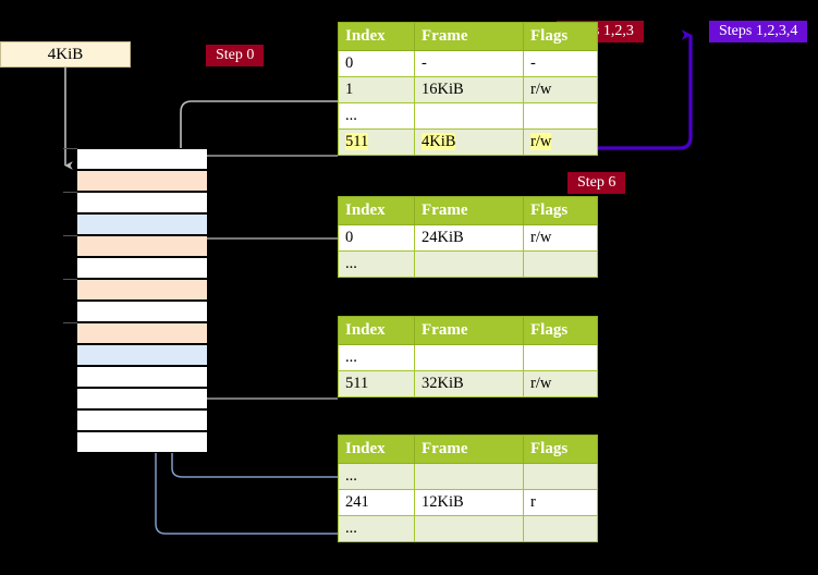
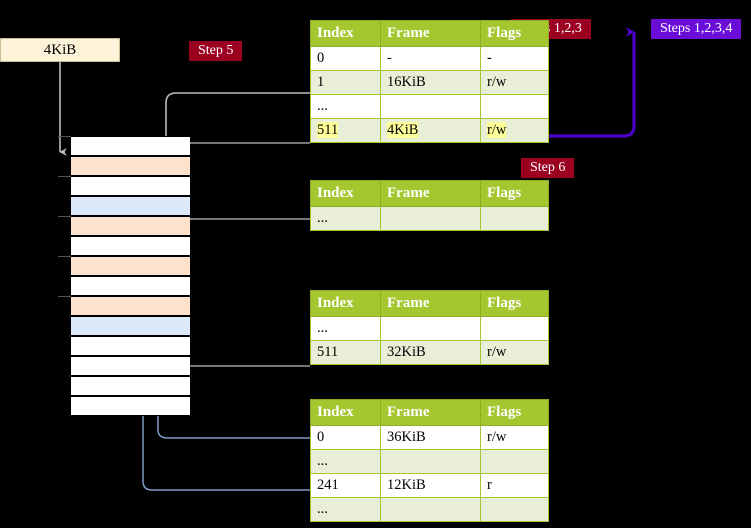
  4KiB
- Step 0
+ Step 5
  Steps 1,2,3,4
  Step 6
  Index	Frame	Flags
  0	-	-
  1	16KiB	r/w
  ...
  511	4KiB	r/w
  Index	Frame	Flags
- 0	24KiB	r/w
  ...
  Index	Frame	Flags
  ...
  511	32KiB	r/w
  Index	Frame	Flags
+ 0	36KiB	r/w
  ...
  241	12KiB	r
  ...
